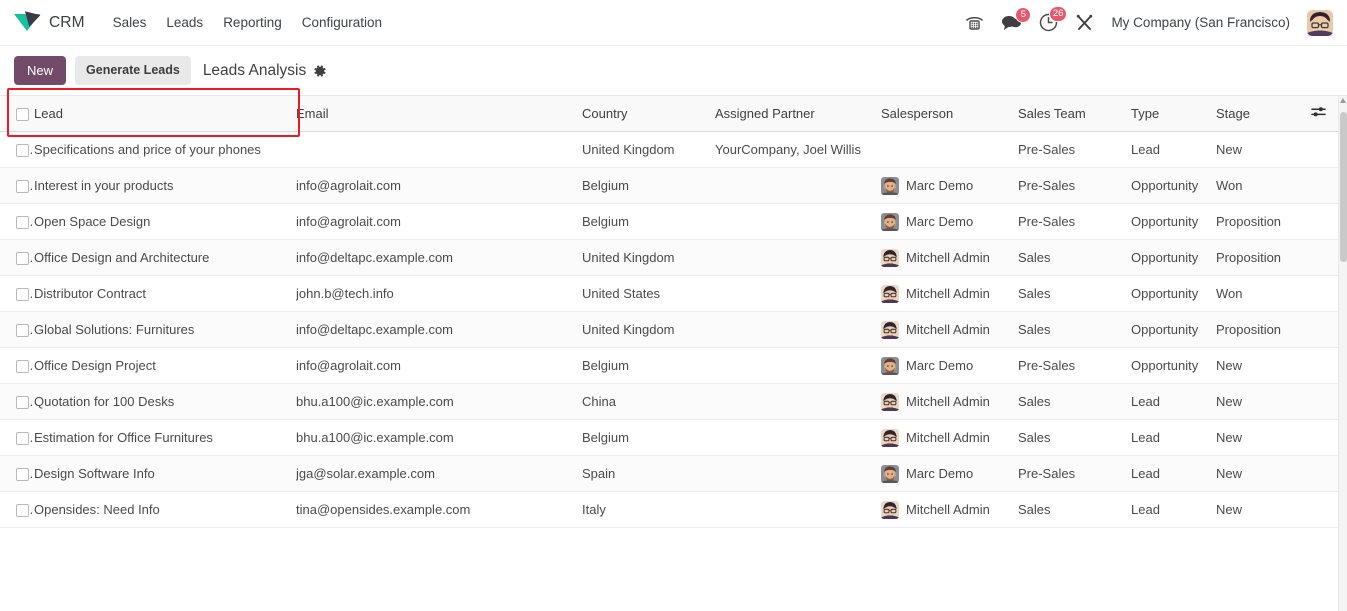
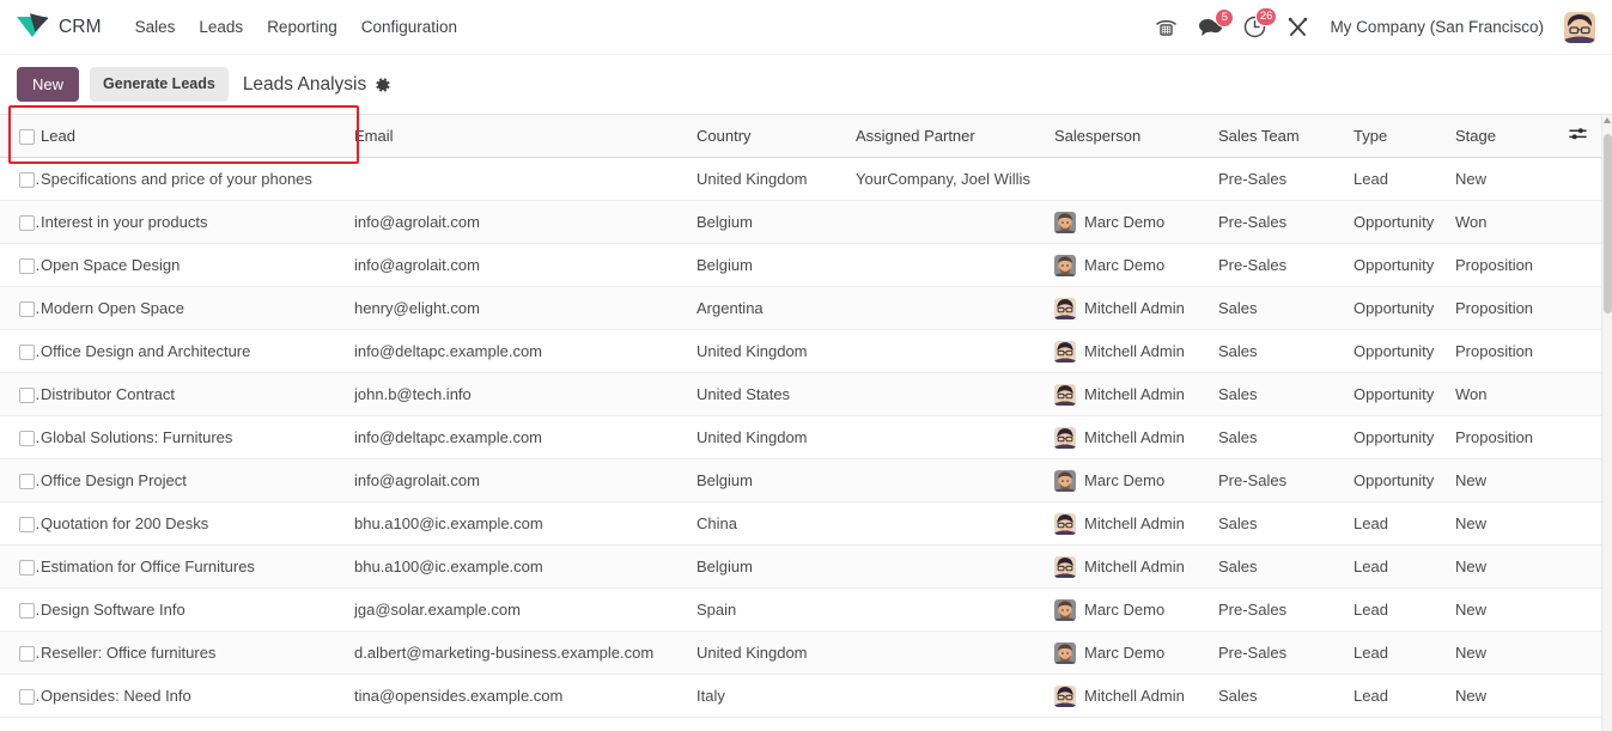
  CRM
  Sales
  Leads
  Reporting
  Configuration
  5
  26
  My Company (San Francisco)
  New
  Generate Leads
  Leads Analysis
  	Lead	Email	Country	Assigned Partner	Salesperson	Sales Team	Type	Stage
  	Specifications and price of your phones		United Kingdom	YourCompany, Joel Willis		Pre-Sales	Lead	New
  	Interest in your products	info@agrolait.com	Belgium		Marc Demo	Pre-Sales	Opportunity	Won
  	Open Space Design	info@agrolait.com	Belgium		Marc Demo	Pre-Sales	Opportunity	Proposition
+ 	Modern Open Space	henry@elight.com	Argentina		Mitchell Admin	Sales	Opportunity	Proposition
  	Office Design and Architecture	info@deltapc.example.com	United Kingdom		Mitchell Admin	Sales	Opportunity	Proposition
  	Distributor Contract	john.b@tech.info	United States		Mitchell Admin	Sales	Opportunity	Won
  	Global Solutions: Furnitures	info@deltapc.example.com	United Kingdom		Mitchell Admin	Sales	Opportunity	Proposition
  	Office Design Project	info@agrolait.com	Belgium		Marc Demo	Pre-Sales	Opportunity	New
- 	Quotation for 100 Desks	bhu.a100@ic.example.com	China		Mitchell Admin	Sales	Lead	New
+ 	Quotation for 200 Desks	bhu.a100@ic.example.com	China		Mitchell Admin	Sales	Lead	New
  	Estimation for Office Furnitures	bhu.a100@ic.example.com	Belgium		Mitchell Admin	Sales	Lead	New
  	Design Software Info	jga@solar.example.com	Spain		Marc Demo	Pre-Sales	Lead	New
+ 	Reseller: Office furnitures	d.albert@marketing-business.example.com	United Kingdom		Marc Demo	Pre-Sales	Lead	New
  	Opensides: Need Info	tina@opensides.example.com	Italy		Mitchell Admin	Sales	Lead	New
